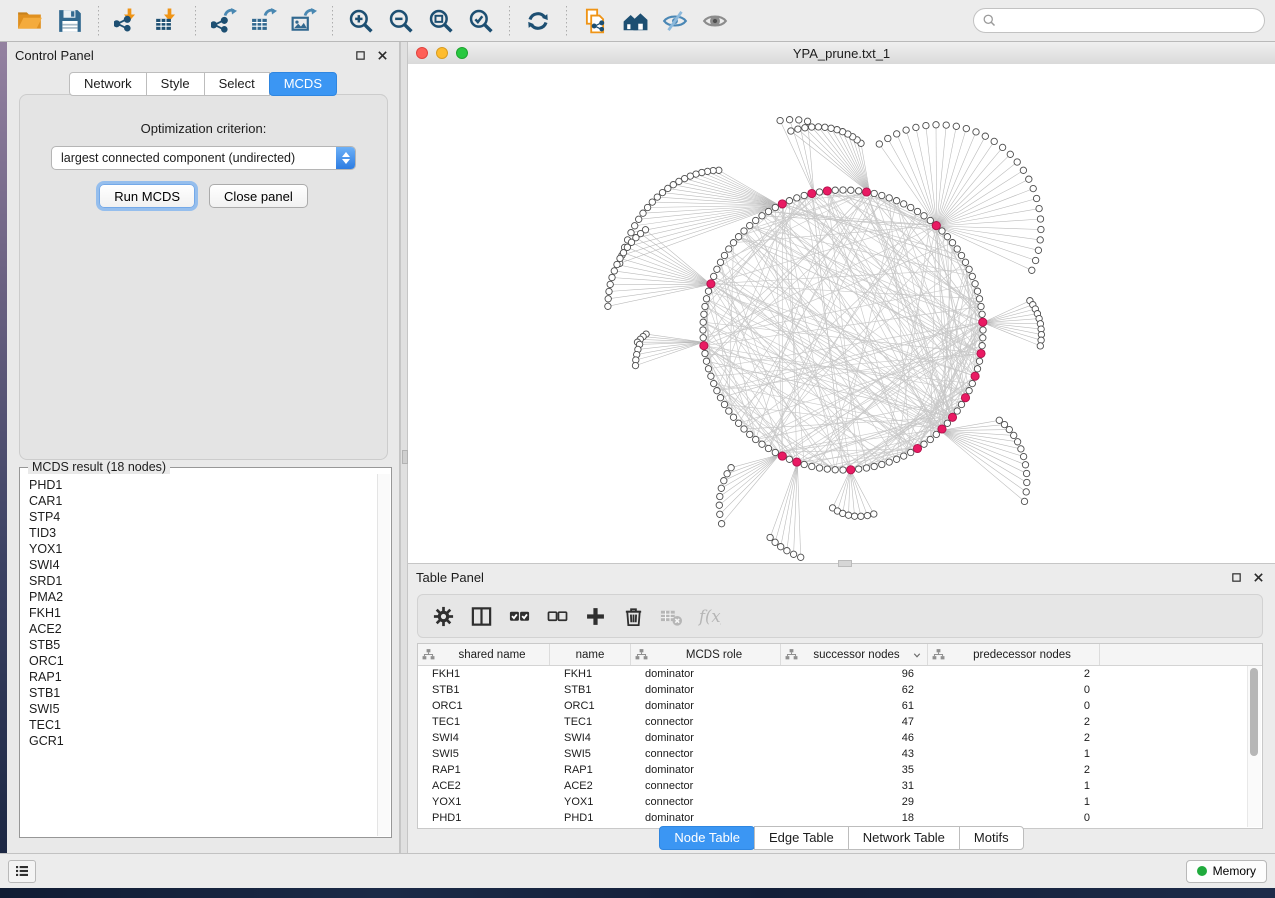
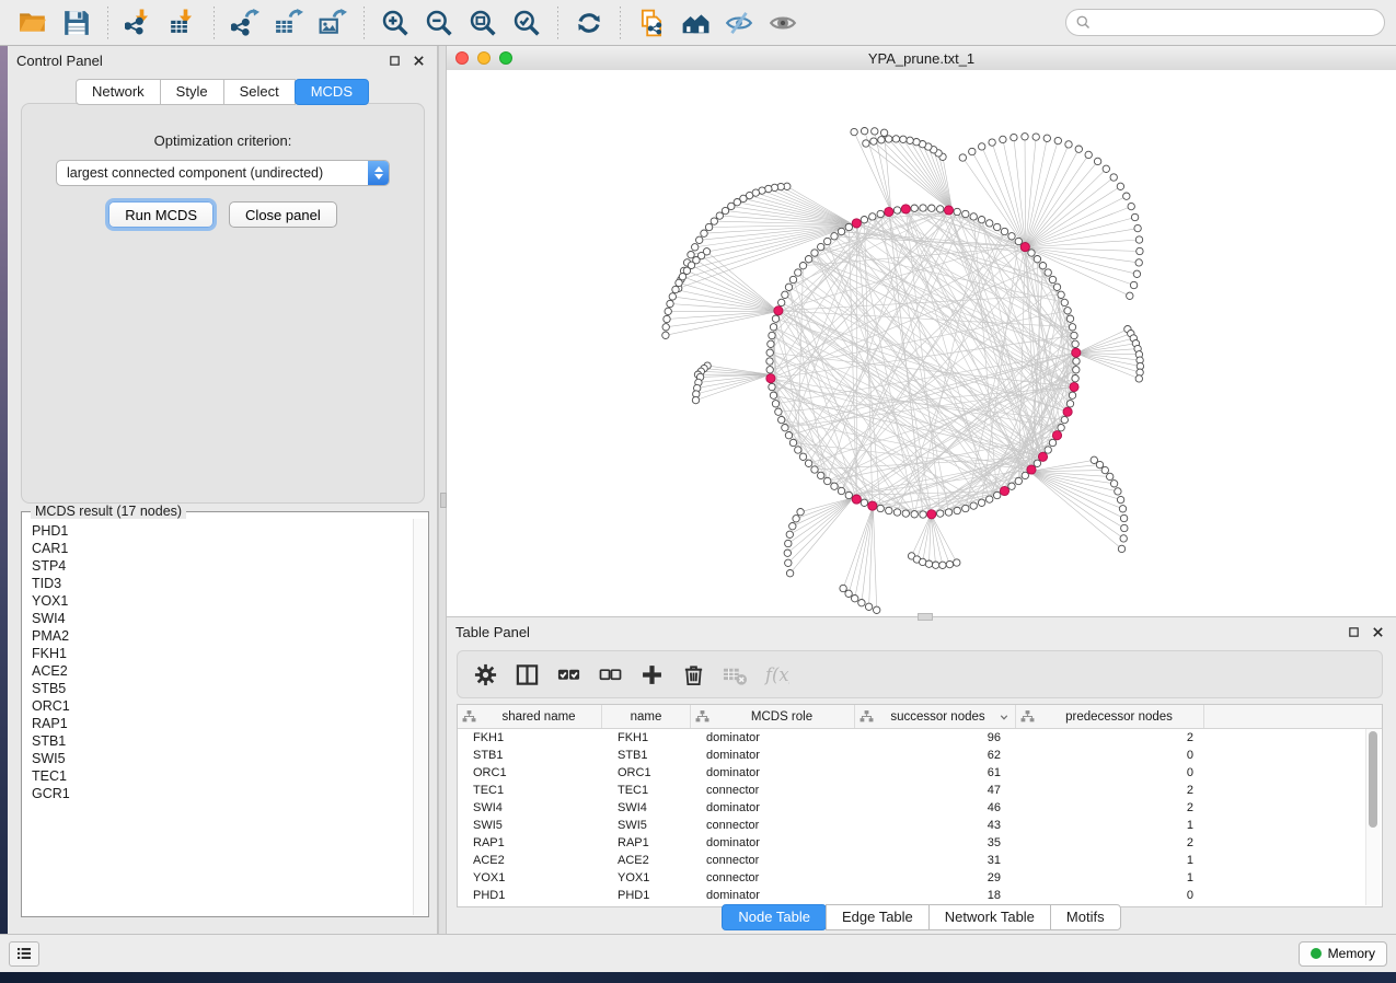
  Control Panel
  Network
  Style
  Select
  MCDS
  Optimization criterion:
  largest connected component (undirected)
  Run MCDS
  Close panel
- MCDS result (18 nodes)
+ MCDS result (17 nodes)
  PHD1
  CAR1
  STP4
  TID3
  YOX1
  SWI4
- SRD1
  PMA2
  FKH1
  ACE2
  STB5
  ORC1
  RAP1
  STB1
  SWI5
  TEC1
  GCR1
  YPA_prune.txt_1
  Table Panel
  f(x
  shared name
  name
  MCDS role
  successor nodes
  predecessor nodes
  FKH1
  FKH1
  dominator
  96
  2
  STB1
  STB1
  dominator
  62
  0
  ORC1
  ORC1
  dominator
  61
  0
  TEC1
  TEC1
  connector
  47
  2
  SWI4
  SWI4
  dominator
  46
  2
  SWI5
  SWI5
  connector
  43
  1
  RAP1
  RAP1
  dominator
  35
  2
  ACE2
  ACE2
  connector
  31
  1
  YOX1
  YOX1
  connector
  29
  1
  PHD1
  PHD1
  dominator
  18
  0
  Node Table
  Edge Table
  Network Table
  Motifs
  Memory
